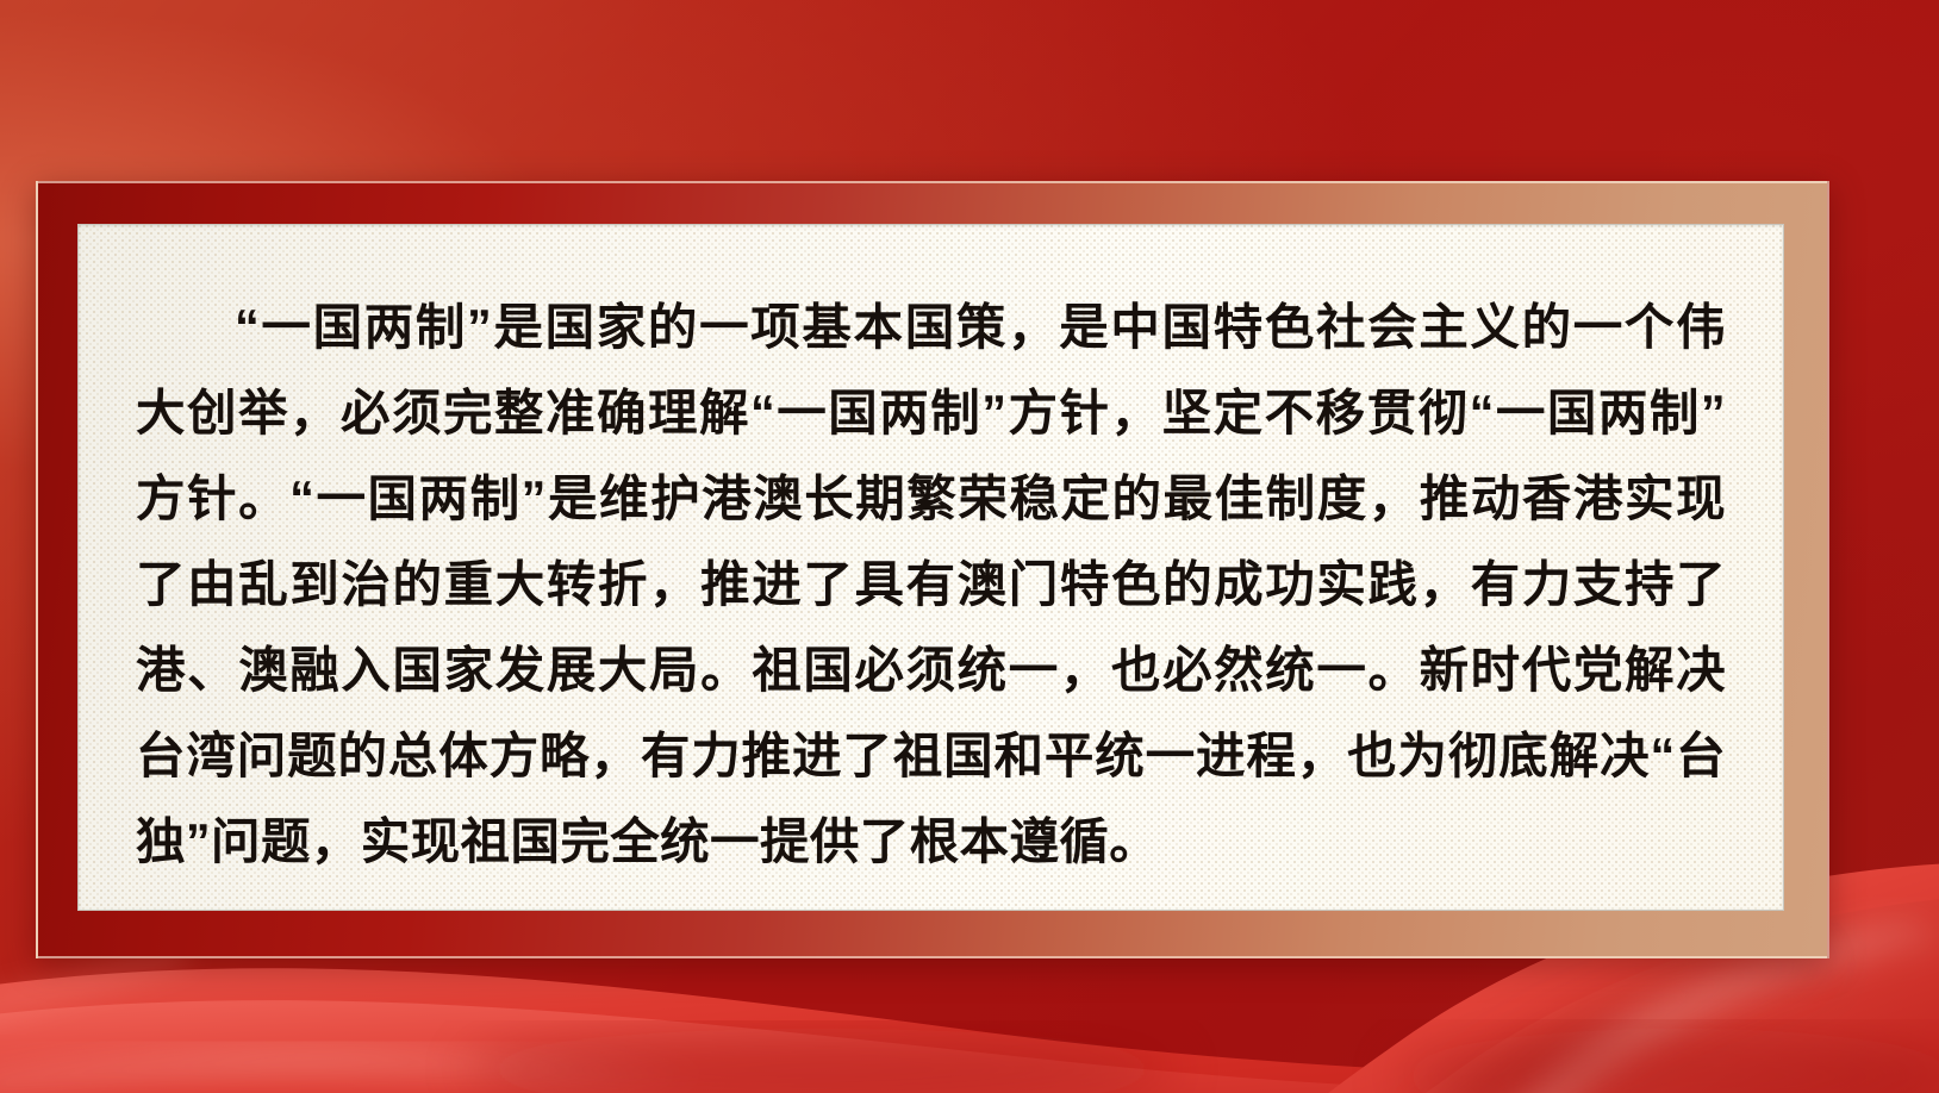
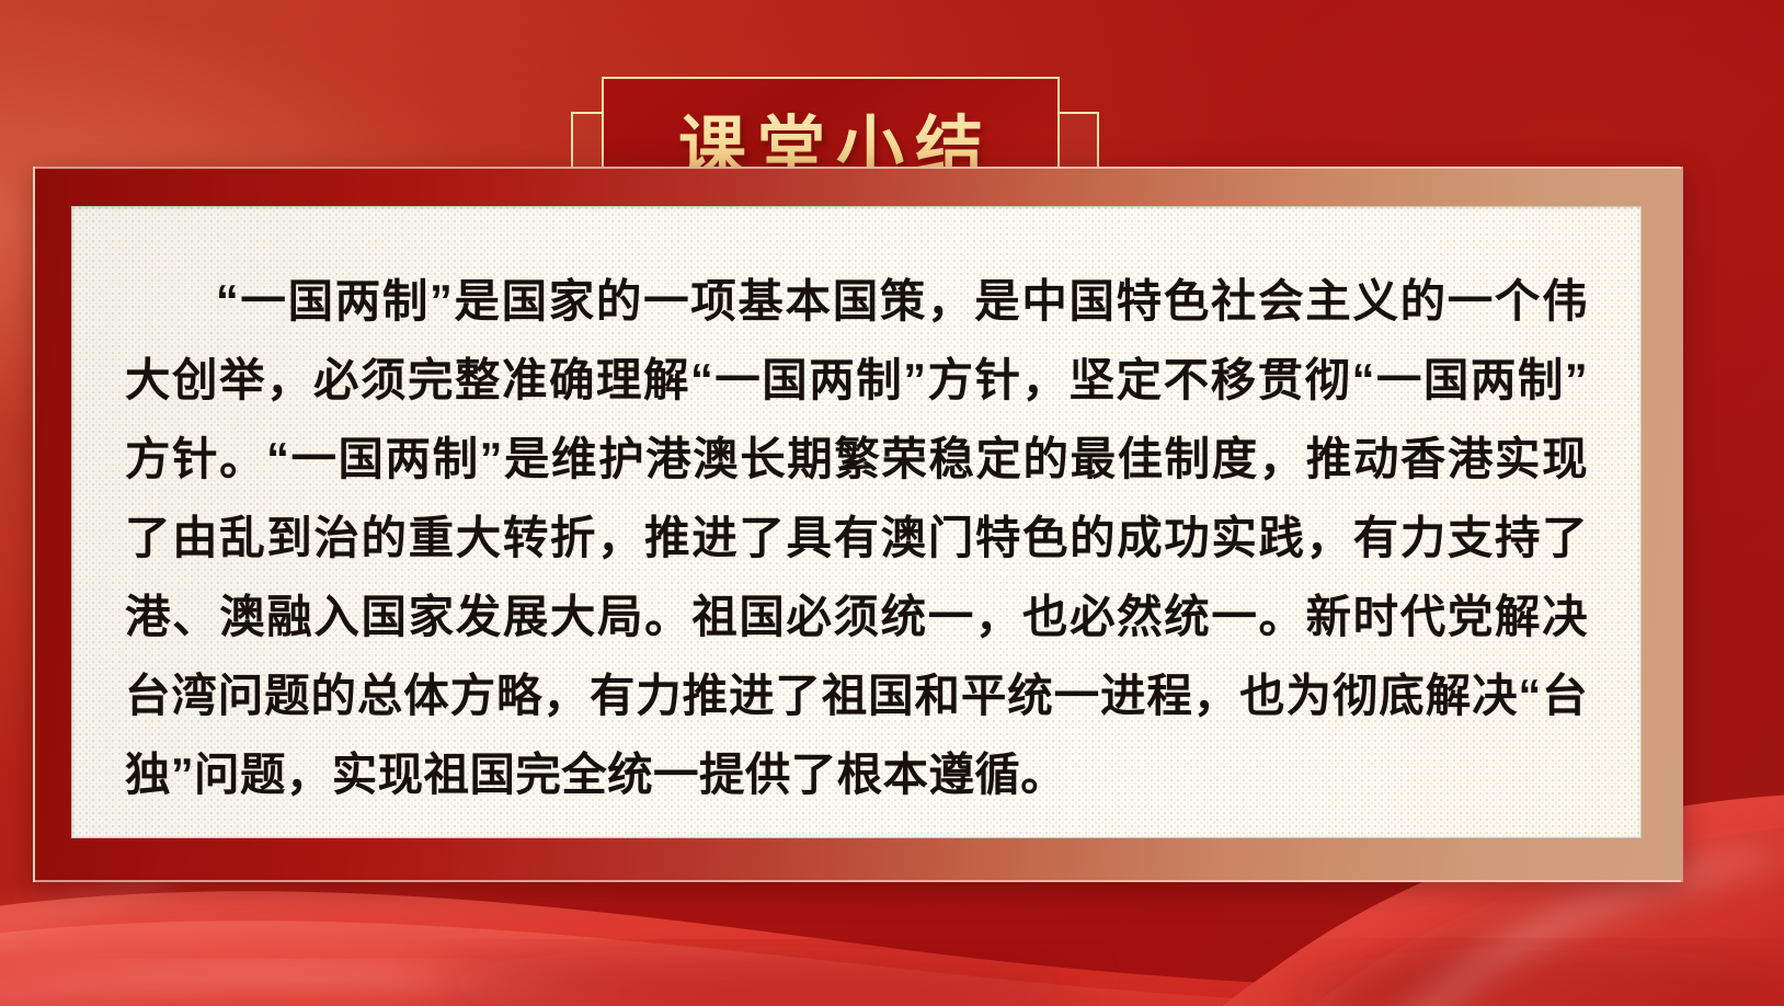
+ 课堂小结
  “一国两制”是国家的一项基本国策，是中国特色社会主义的一个伟大创举，必须完整准确理解“一国两制”方针，坚定不移贯彻“一国两制”方针。“一国两制”是维护港澳长期繁荣稳定的最佳制度，推动香港实现了由乱到治的重大转折，推进了具有澳门特色的成功实践，有力支持了港、澳融入国家发展大局。祖国必须统一，也必然统一。新时代党解决台湾问题的总体方略，有力推进了祖国和平统一进程，也为彻底解决“台独”问题，实现祖国完全统一提供了根本遵循。
